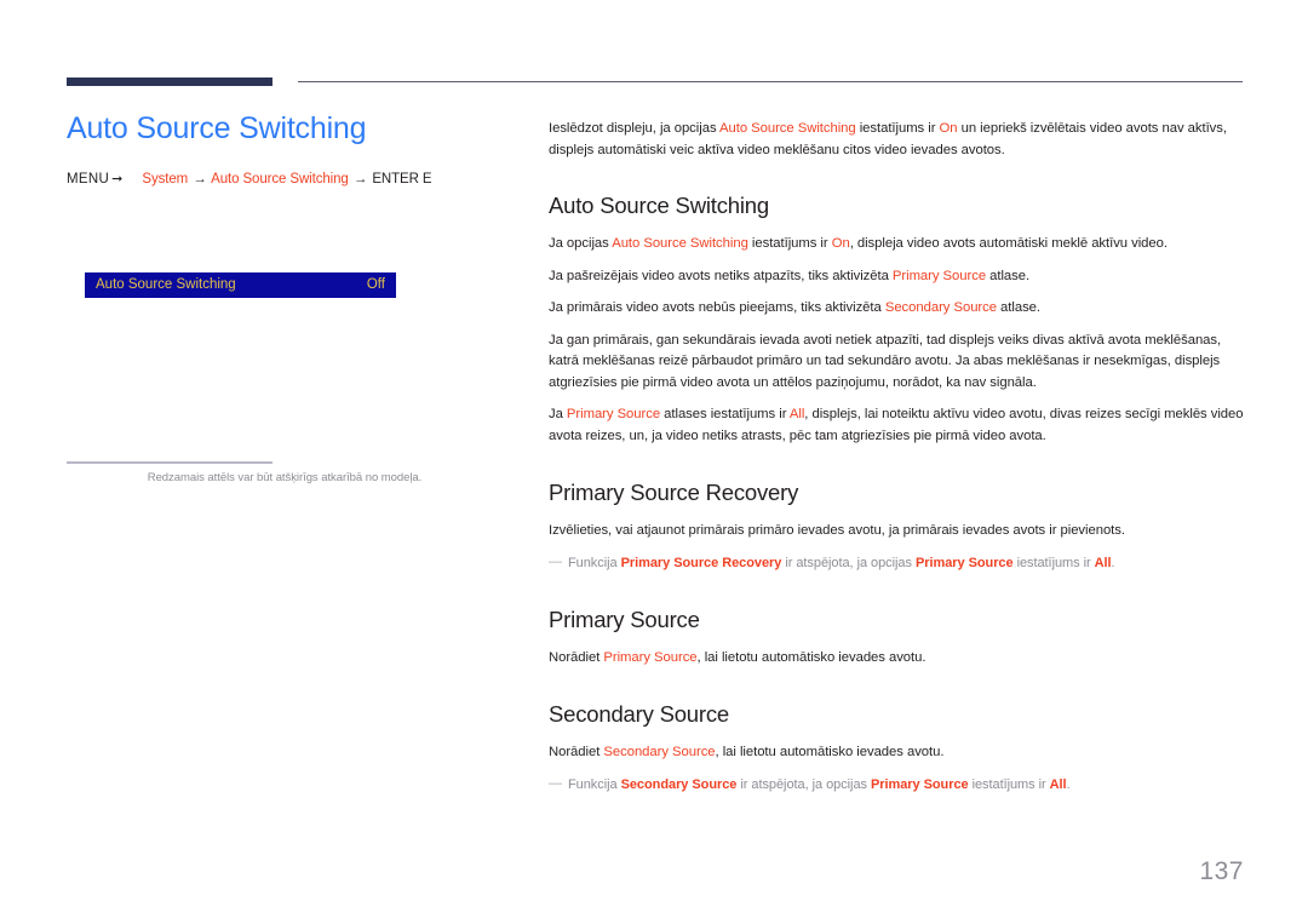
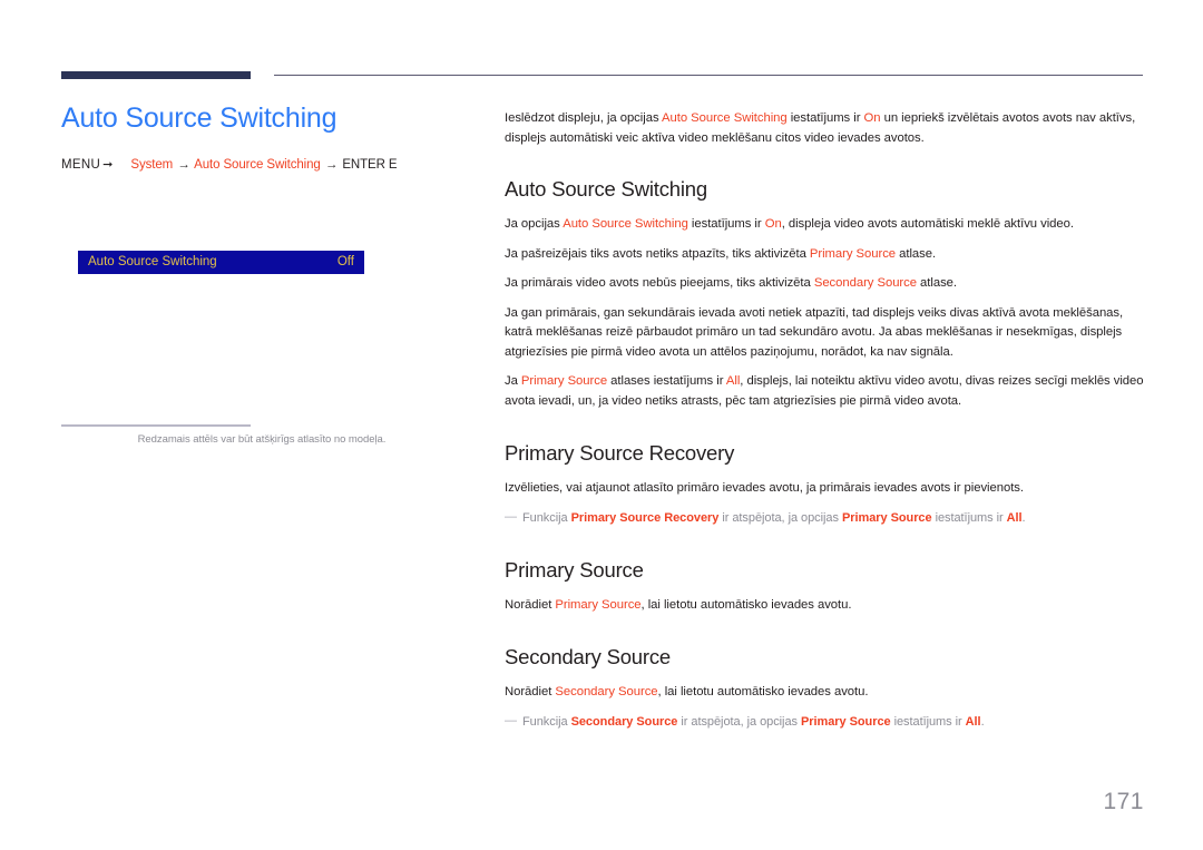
  Auto Source Switching
  MENU ➞ System → Auto Source Switching → ENTER E
  Auto Source Switching
  Off
- Redzamais attēls var būt atšķirīgs atkarībā no modeļa.
+ Redzamais attēls var būt atšķirīgs atlasīto no modeļa.
- Ieslēdzot displeju, ja opcijas Auto Source Switching iestatījums ir On un iepriekš izvēlētais video avots nav aktīvs, displejs automātiski veic aktīva video meklēšanu citos video ievades avotos.
+ Ieslēdzot displeju, ja opcijas Auto Source Switching iestatījums ir On un iepriekš izvēlētais avotos avots nav aktīvs, displejs automātiski veic aktīva video meklēšanu citos video ievades avotos.
  Auto Source Switching
  Ja opcijas Auto Source Switching iestatījums ir On, displeja video avots automātiski meklē aktīvu video.
- Ja pašreizējais video avots netiks atpazīts, tiks aktivizēta Primary Source atlase.
+ Ja pašreizējais tiks avots netiks atpazīts, tiks aktivizēta Primary Source atlase.
  Ja primārais video avots nebūs pieejams, tiks aktivizēta Secondary Source atlase.
  Ja gan primārais, gan sekundārais ievada avoti netiek atpazīti, tad displejs veiks divas aktīvā avota meklēšanas, katrā meklēšanas reizē pārbaudot primāro un tad sekundāro avotu. Ja abas meklēšanas ir nesekmīgas, displejs atgriezīsies pie pirmā video avota un attēlos paziņojumu, norādot, ka nav signāla.
- Ja Primary Source atlases iestatījums ir All, displejs, lai noteiktu aktīvu video avotu, divas reizes secīgi meklēs video avota reizes, un, ja video netiks atrasts, pēc tam atgriezīsies pie pirmā video avota.
+ Ja Primary Source atlases iestatījums ir All, displejs, lai noteiktu aktīvu video avotu, divas reizes secīgi meklēs video avota ievadi, un, ja video netiks atrasts, pēc tam atgriezīsies pie pirmā video avota.
  Primary Source Recovery
- Izvēlieties, vai atjaunot primārais primāro ievades avotu, ja primārais ievades avots ir pievienots.
+ Izvēlieties, vai atjaunot atlasīto primāro ievades avotu, ja primārais ievades avots ir pievienots.
  ―
  Funkcija Primary Source Recovery ir atspējota, ja opcijas Primary Source iestatījums ir All.
  Primary Source
  Norādiet Primary Source, lai lietotu automātisko ievades avotu.
  Secondary Source
  Norādiet Secondary Source, lai lietotu automātisko ievades avotu.
  ―
  Funkcija Secondary Source ir atspējota, ja opcijas Primary Source iestatījums ir All.
- 137
+ 171
